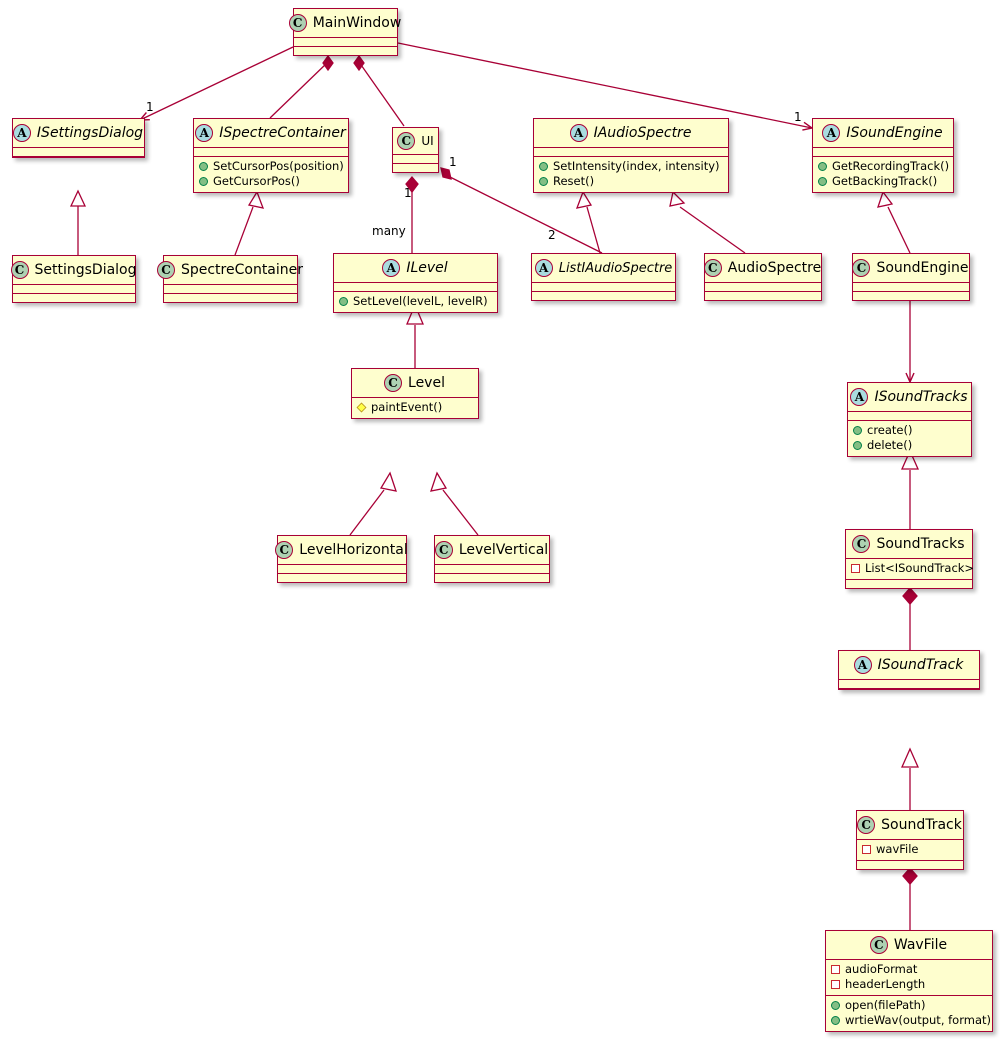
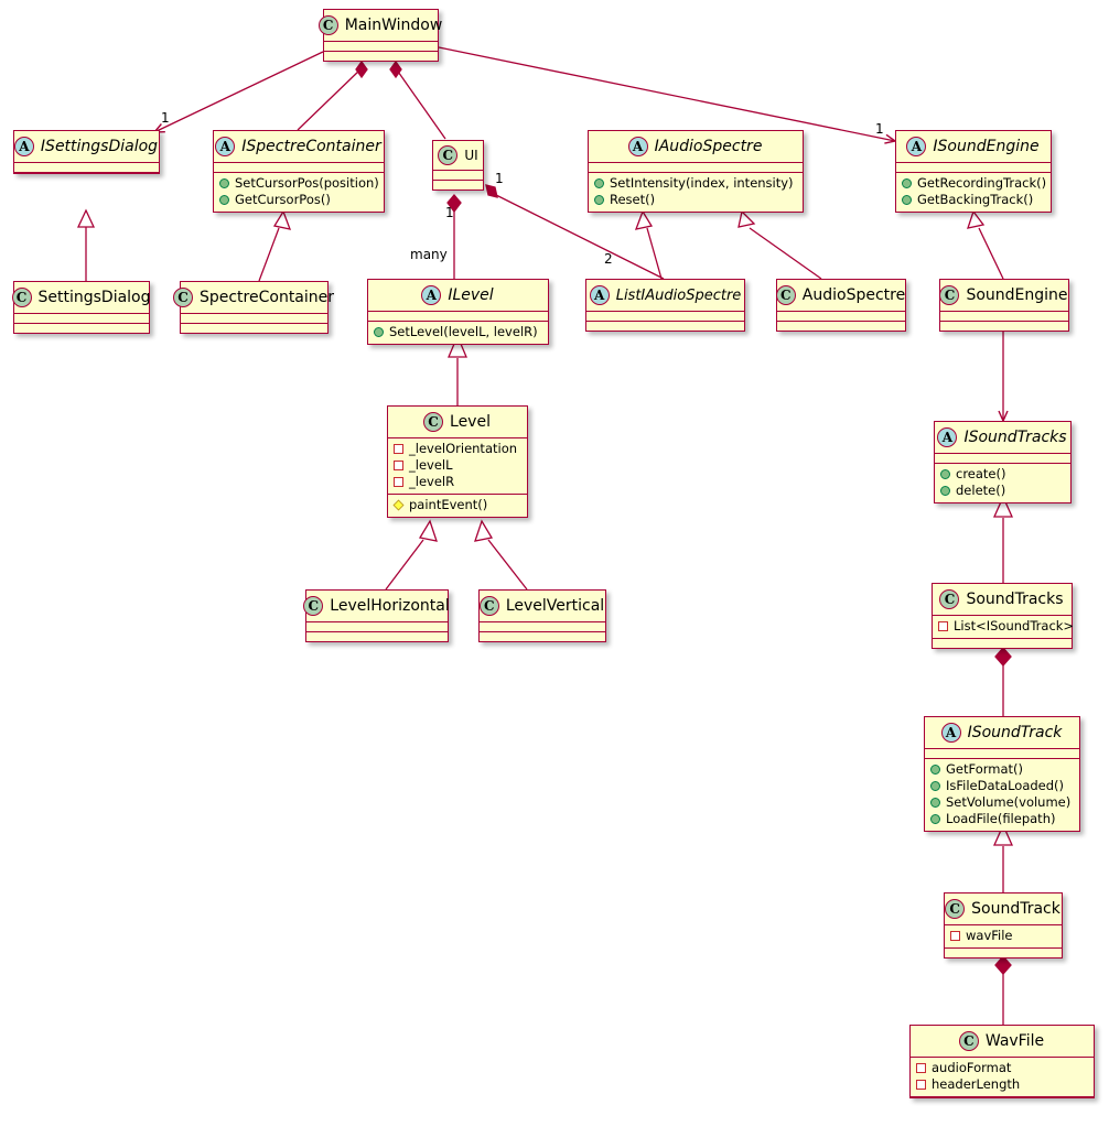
  C
  MainWindow
  A
  ISettingsDialog
  A
  ISpectreContainer
  SetCursorPos(position)
  GetCursorPos()
  C
  UI
  A
  IAudioSpectre
  SetIntensity(index, intensity)
  Reset()
  A
  ISoundEngine
  GetRecordingTrack()
  GetBackingTrack()
  C
  SettingsDialog
  C
  SpectreContainer
  A
  ILevel
  SetLevel(levelL, levelR)
  A
  ListIAudioSpectre
  C
  AudioSpectre
  C
  SoundEngine
  C
  Level
+ _levelOrientation
+ _levelL
+ _levelR
  paintEvent()
  A
  ISoundTracks
  create()
  delete()
  C
  LevelHorizontal
  C
  LevelVertical
  C
  SoundTracks
  List<ISoundTrack>
  A
  ISoundTrack
+ GetFormat()
+ IsFileDataLoaded()
+ SetVolume(volume)
+ LoadFile(filepath)
  C
  SoundTrack
  wavFile
  C
  WavFile
  audioFormat
  headerLength
- open(filePath)
- wrtieWav(output, format)
  1
  1
  1
  1
  many
  2
